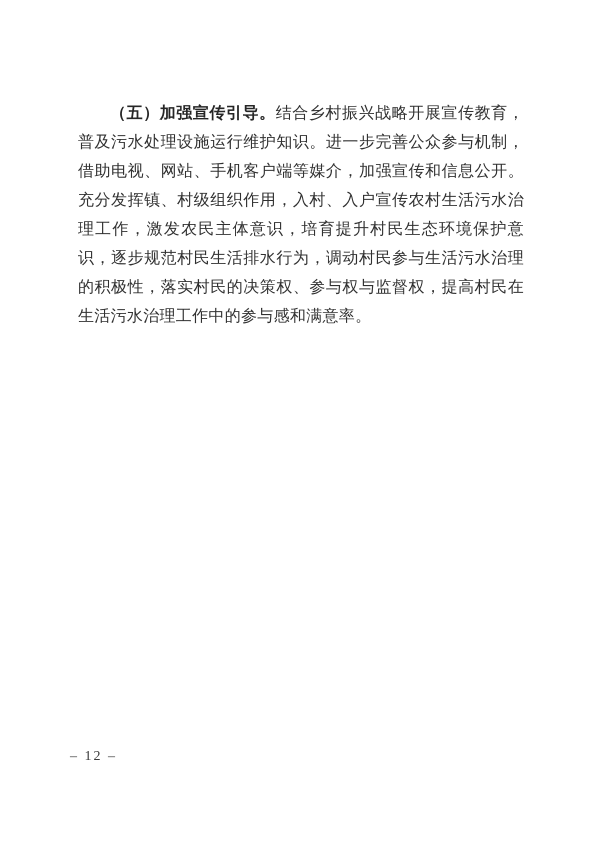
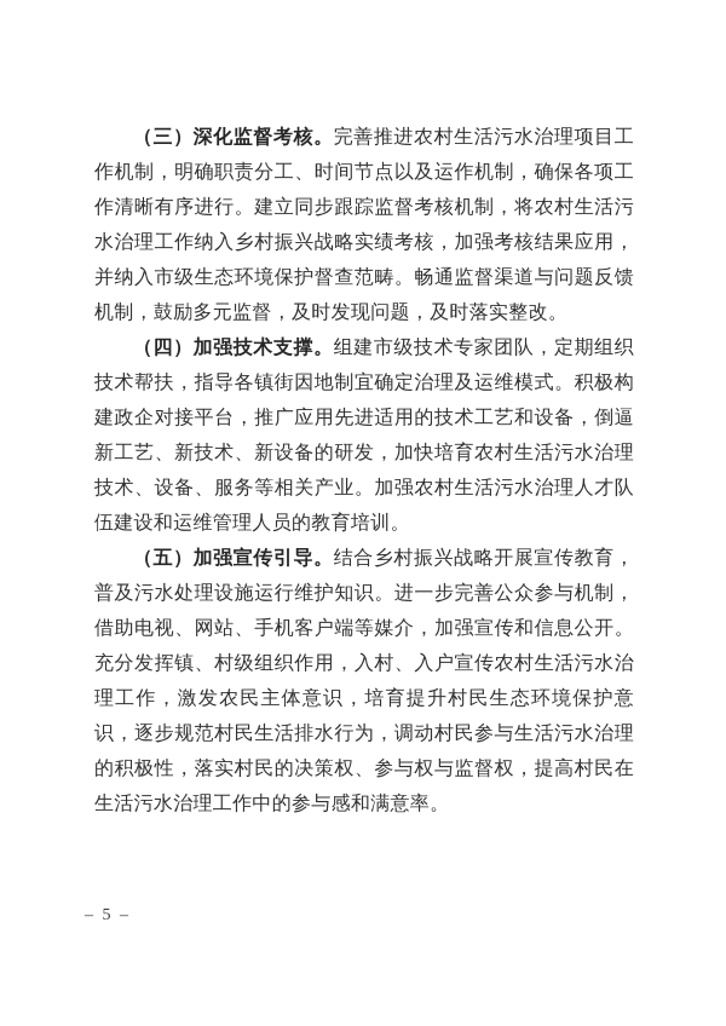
+ （三）深化监督考核。完善推进农村生活污水治理项目工作机制，明确职责分工、时间节点以及运作机制，确保各项工作清晰有序进行。建立同步跟踪监督考核机制，将农村生活污水治理工作纳入乡村振兴战略实绩考核，加强考核结果应用，并纳入市级生态环境保护督查范畴。畅通监督渠道与问题反馈机制，鼓励多元监督，及时发现问题，及时落实整改。
+ （四）加强技术支撑。组建市级技术专家团队，定期组织技术帮扶，指导各镇街因地制宜确定治理及运维模式。积极构建政企对接平台，推广应用先进适用的技术工艺和设备，倒逼新工艺、新技术、新设备的研发，加快培育农村生活污水治理技术、设备、服务等相关产业。加强农村生活污水治理人才队伍建设和运维管理人员的教育培训。
  （五）加强宣传引导。结合乡村振兴战略开展宣传教育，普及污水处理设施运行维护知识。进一步完善公众参与机制，借助电视、网站、手机客户端等媒介，加强宣传和信息公开。充分发挥镇、村级组织作用，入村、入户宣传农村生活污水治理工作，激发农民主体意识，培育提升村民生态环境保护意识，逐步规范村民生活排水行为，调动村民参与生活污水治理的积极性，落实村民的决策权、参与权与监督权，提高村民在生活污水治理工作中的参与感和满意率。
- – 12 –
+ – 5 –
